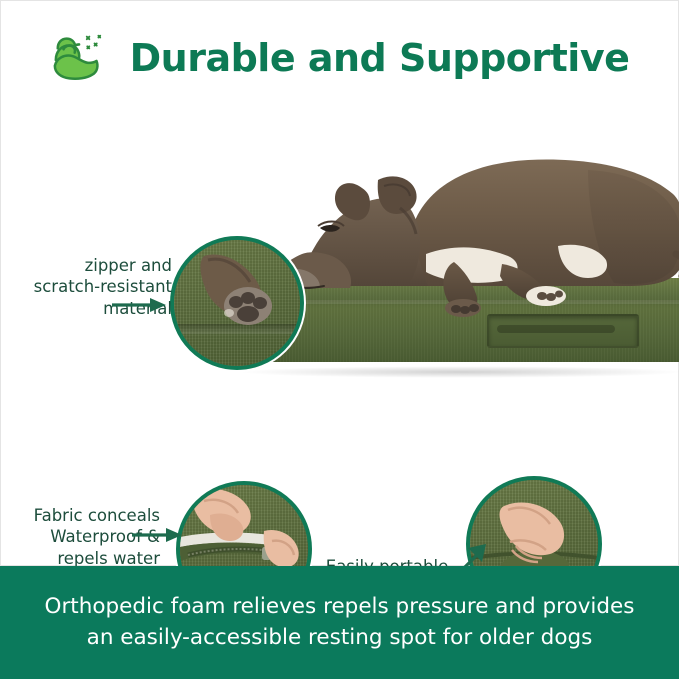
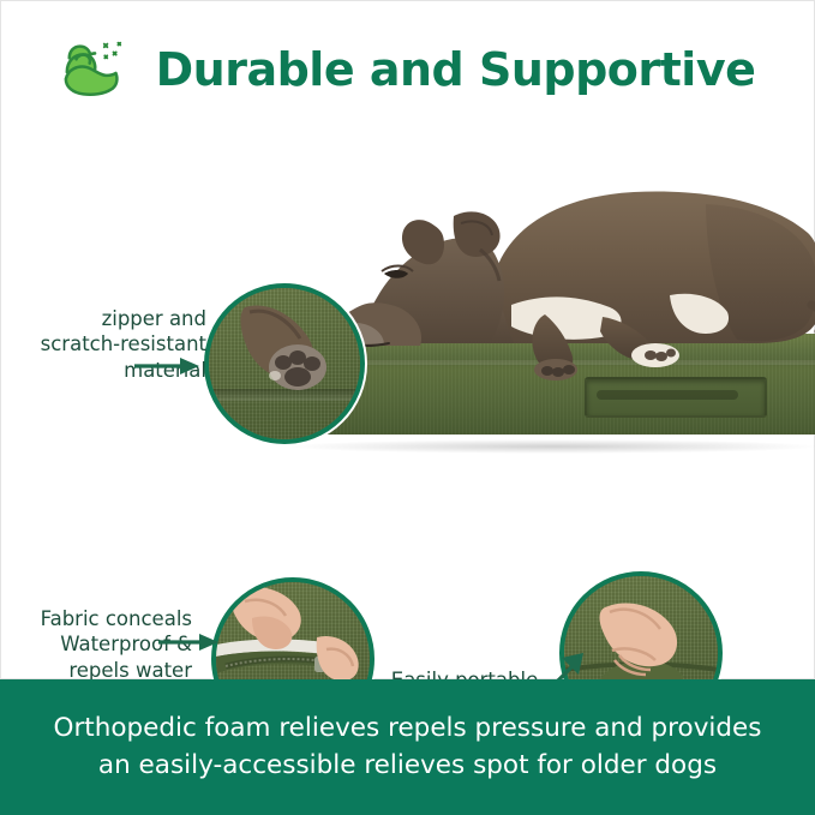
  Durable and Supportive
  zipper and
  scratch-resistant
  materal
  Fabric conceals
  Waterproof &
  repels water
  Orthopedic foam relieves repels pressure and provides
- an easily-accessible resting spot for older dogs
+ an easily-accessible relieves spot for older dogs
